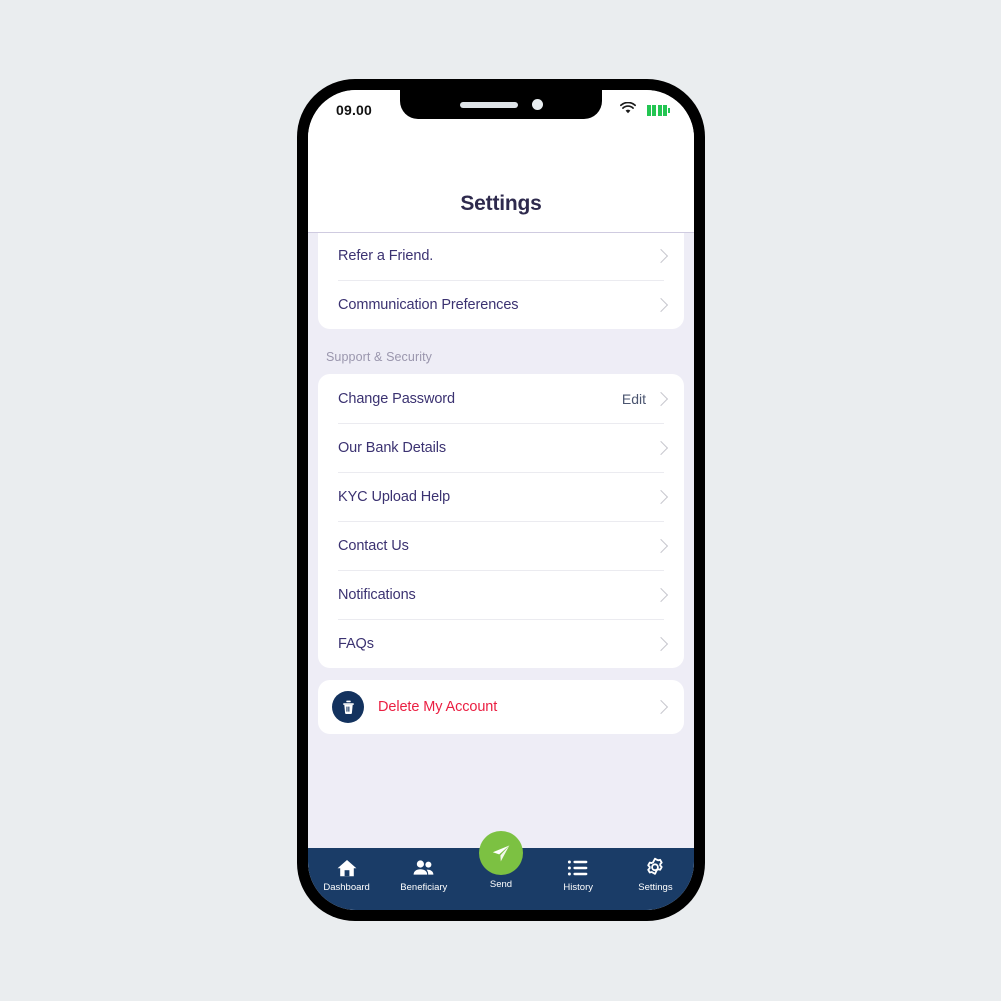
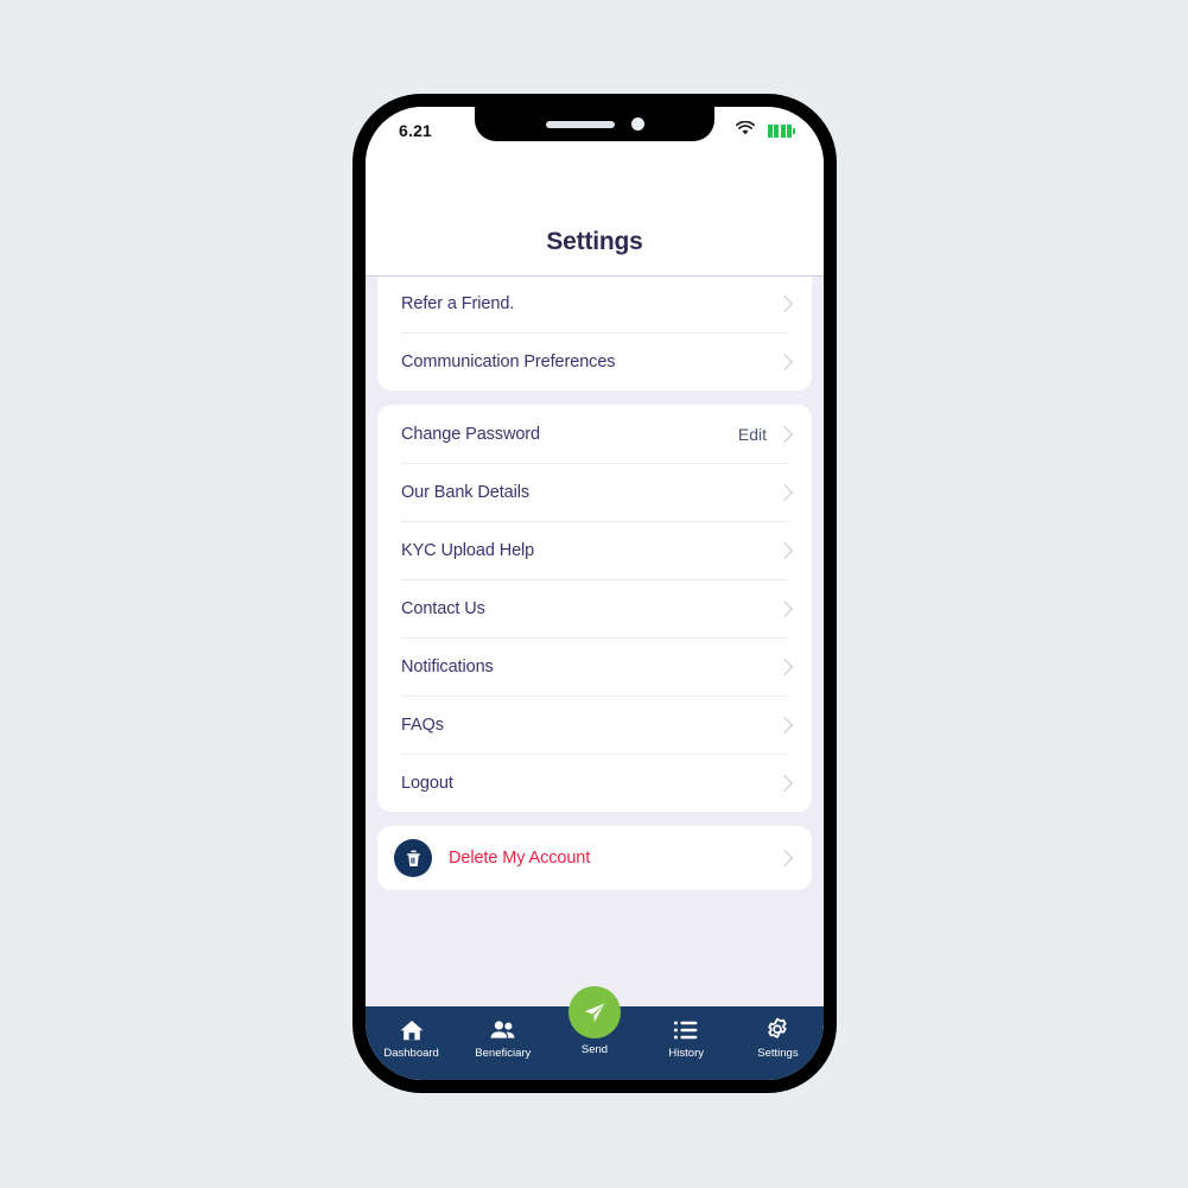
- 09.00
+ 6.21
  Settings
  Refer a Friend.
  Communication Preferences
- Support & Security
  Change Password
  Edit
  Our Bank Details
  KYC Upload Help
  Contact Us
  Notifications
  FAQs
+ Logout
  Delete My Account
  Dashboard
  Beneficiary
  Send
  History
  Settings
